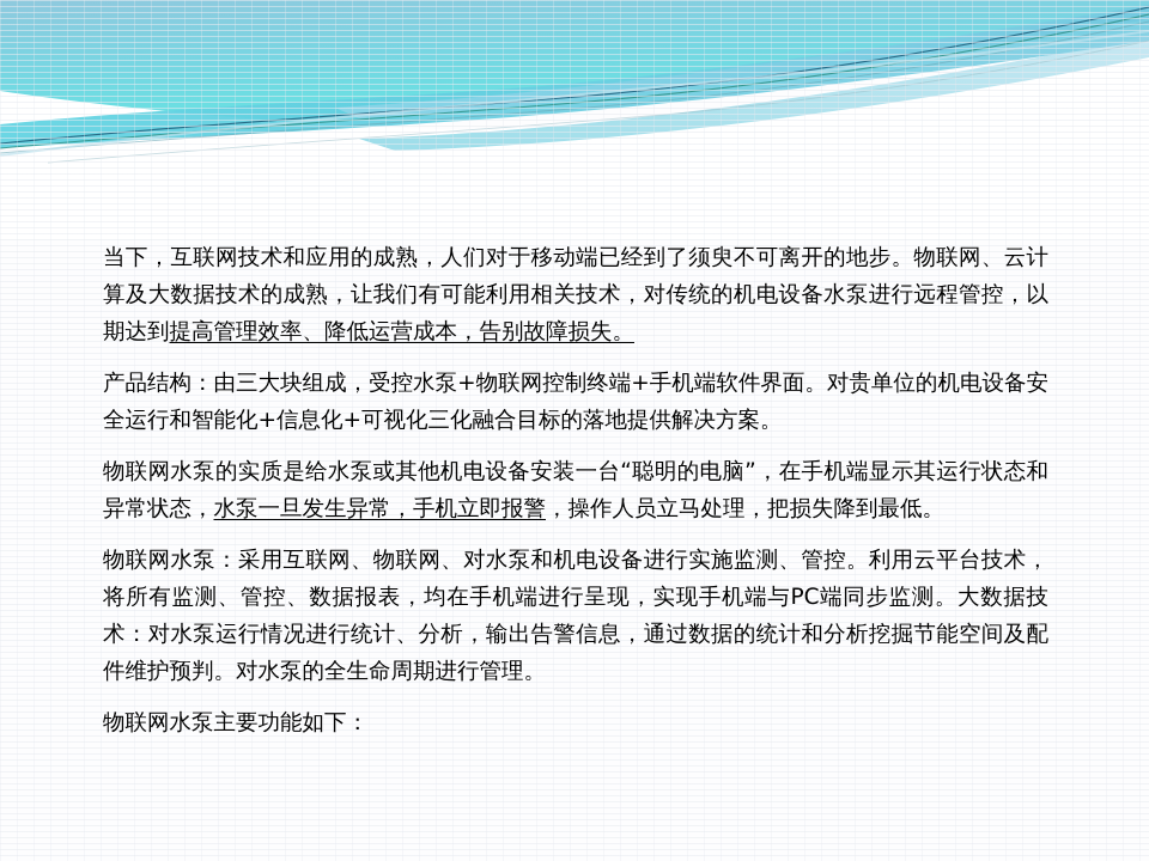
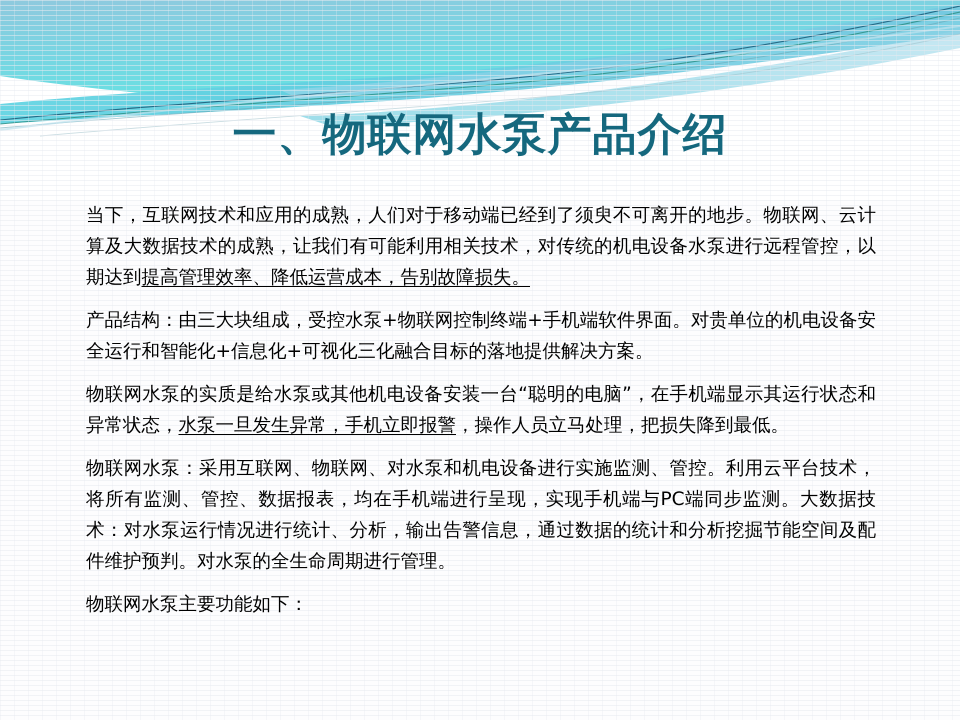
+ 一、物联网水泵产品介绍
  当下，互联网技术和应用的成熟，人们对于移动端已经到了须臾不可离开的地步。物联网、云计算及大数据技术的成熟，让我们有可能利用相关技术，对传统的机电设备水泵进行远程管控，以期达到提高管理效率、降低运营成本，告别故障损失。
  产品结构：由三大块组成，受控水泵+物联网控制终端+手机端软件界面。对贵单位的机电设备安全运行和智能化+信息化+可视化三化融合目标的落地提供解决方案。
  物联网水泵的实质是给水泵或其他机电设备安装一台“聪明的电脑”，在手机端显示其运行状态和异常状态，水泵一旦发生异常，手机立即报警，操作人员立马处理，把损失降到最低。
  物联网水泵：采用互联网、物联网、对水泵和机电设备进行实施监测、管控。利用云平台技术，将所有监测、管控、数据报表，均在手机端进行呈现，实现手机端与PC端同步监测。大数据技术：对水泵运行情况进行统计、分析，输出告警信息，通过数据的统计和分析挖掘节能空间及配件维护预判。对水泵的全生命周期进行管理。
  物联网水泵主要功能如下：
